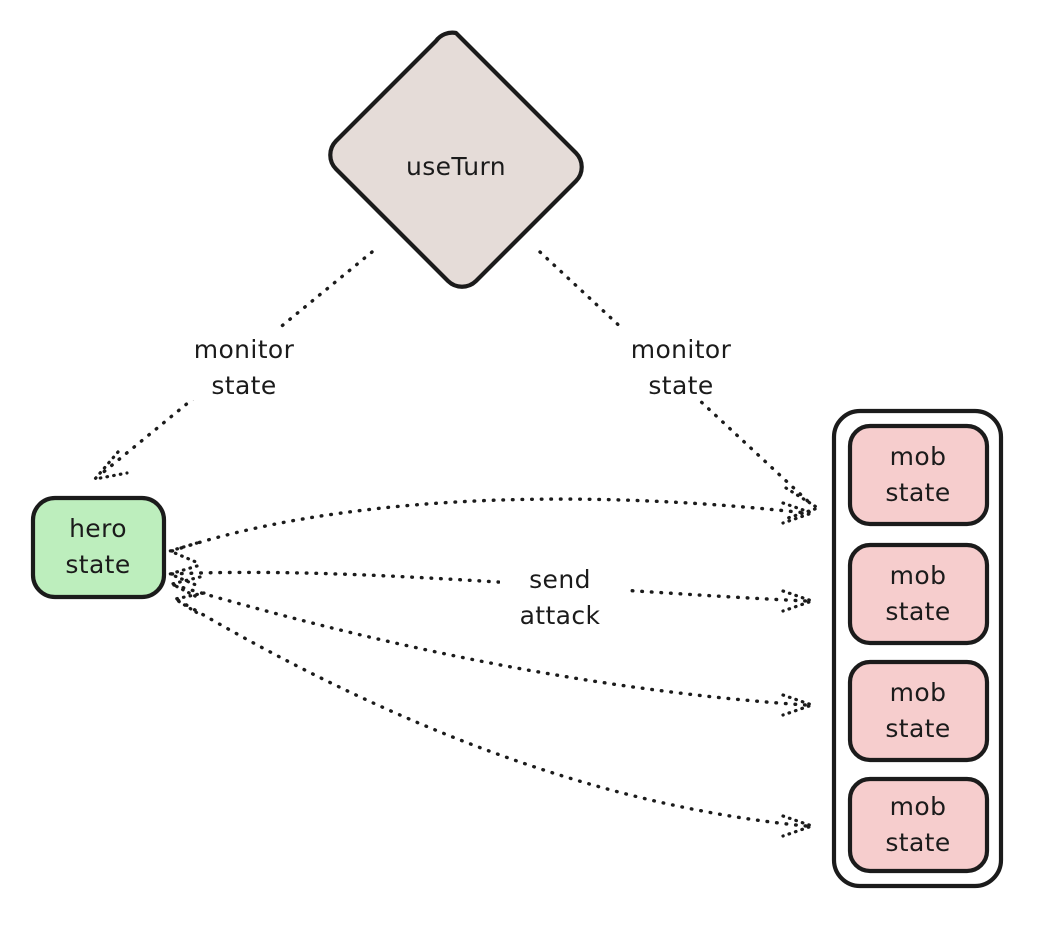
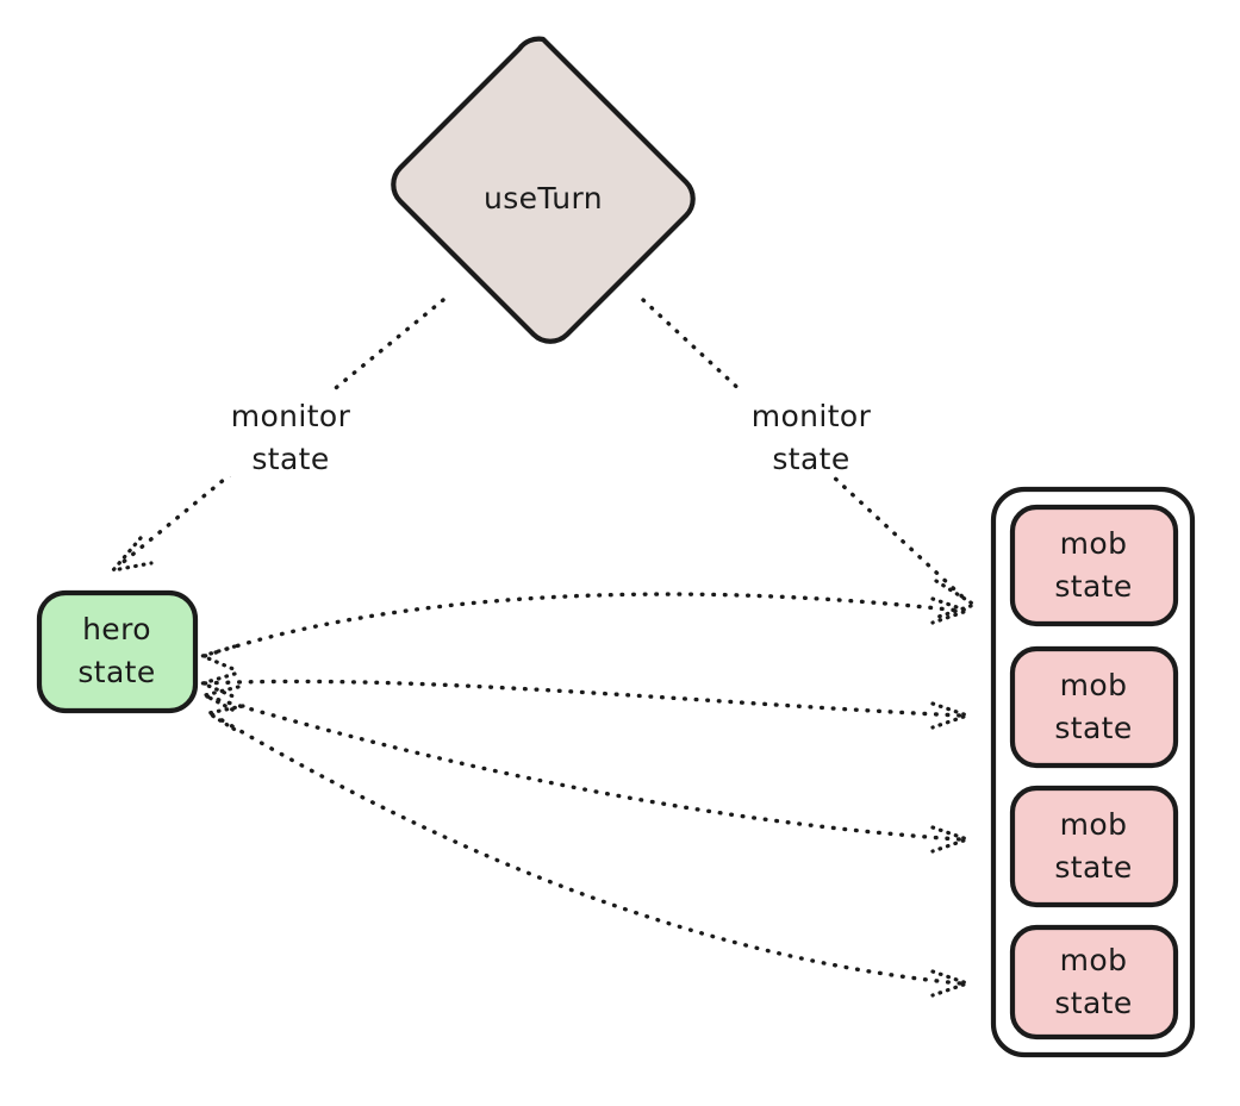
  monitor
  state
  monitor
  state
- send
- attack
  useTurn
  hero
  state
  mob
  state
  mob
  state
  mob
  state
  mob
  state
